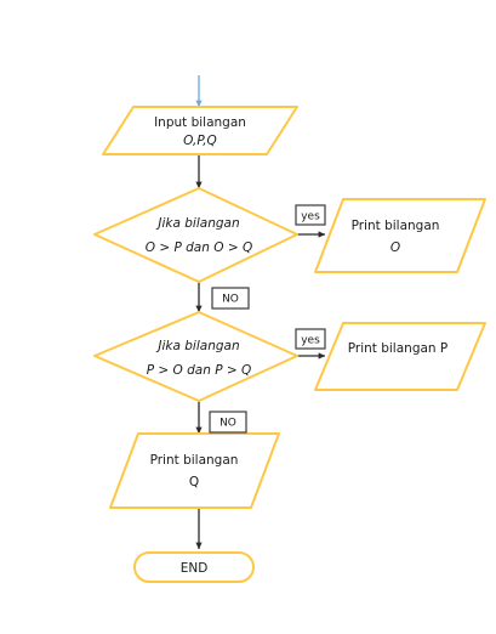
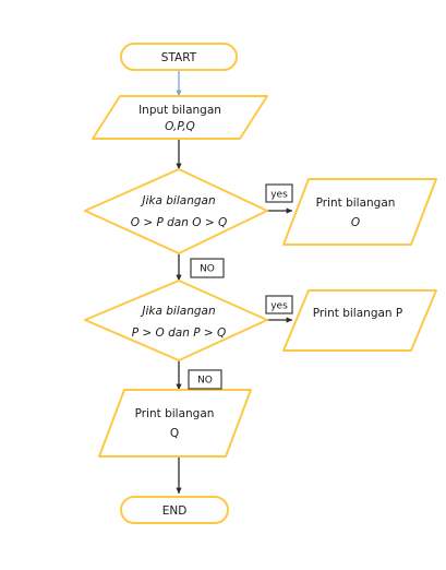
+ START
  Input bilangan
  O,P,Q
  Jika bilangan
  O > P dan O > Q
  Print bilangan
  O
  Jika bilangan
  P > O dan P > Q
  Print bilangan P
  Print bilangan
  Q
  END
  yes
  NO
  yes
  NO
